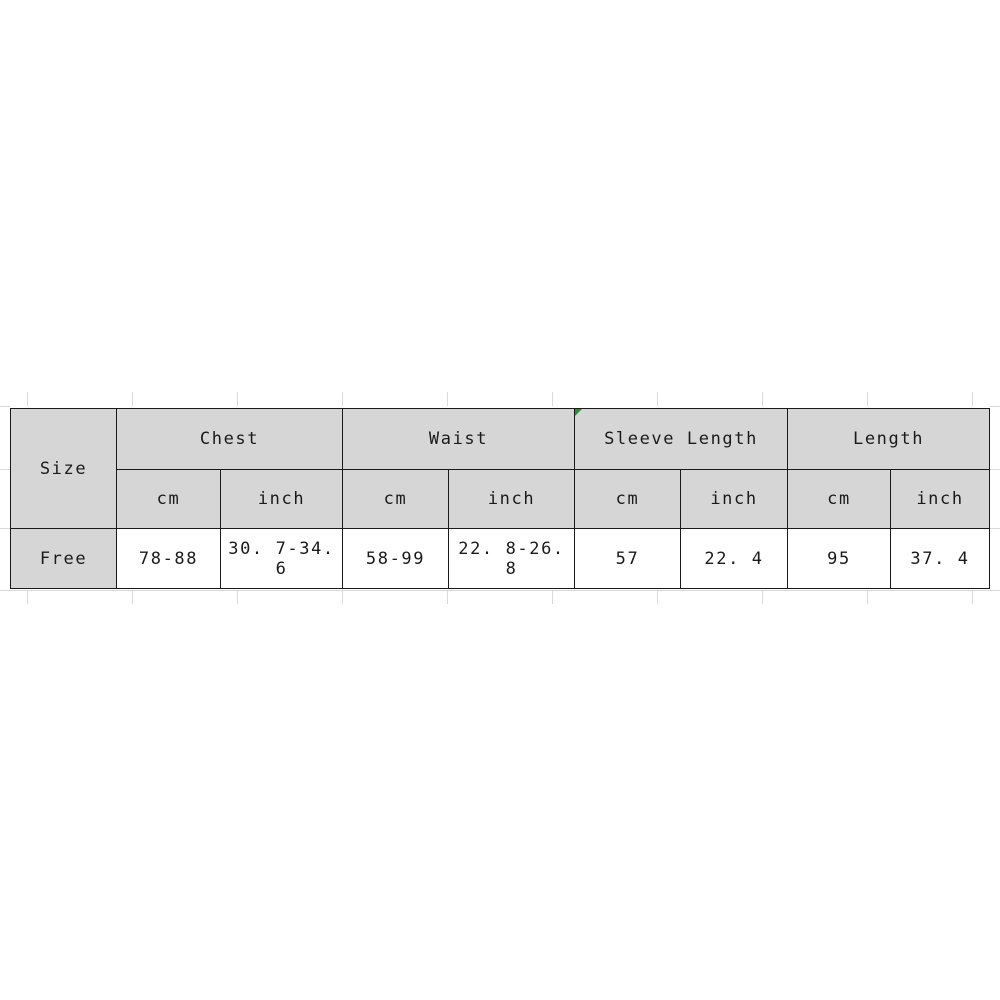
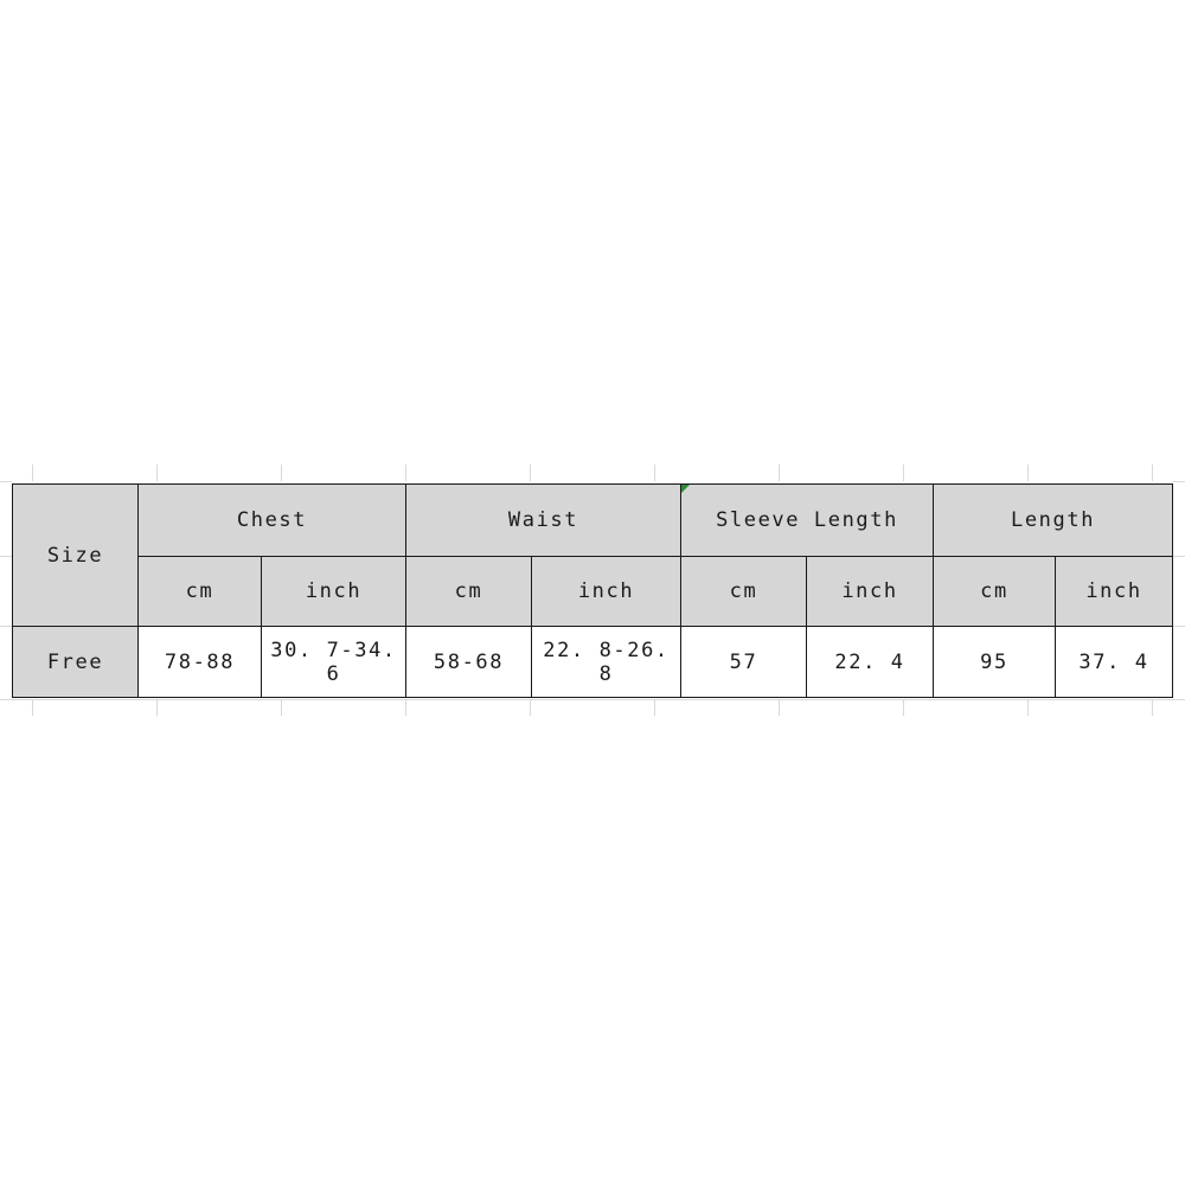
  Size	Chest	Waist	Sleeve Length	Length
  cm	inch	cm	inch	cm	inch	cm	inch
- Free	78-88	30. 7-34. 6	58-99	22. 8-26. 8	57	22. 4	95	37. 4
+ Free	78-88	30. 7-34. 6	58-68	22. 8-26. 8	57	22. 4	95	37. 4
